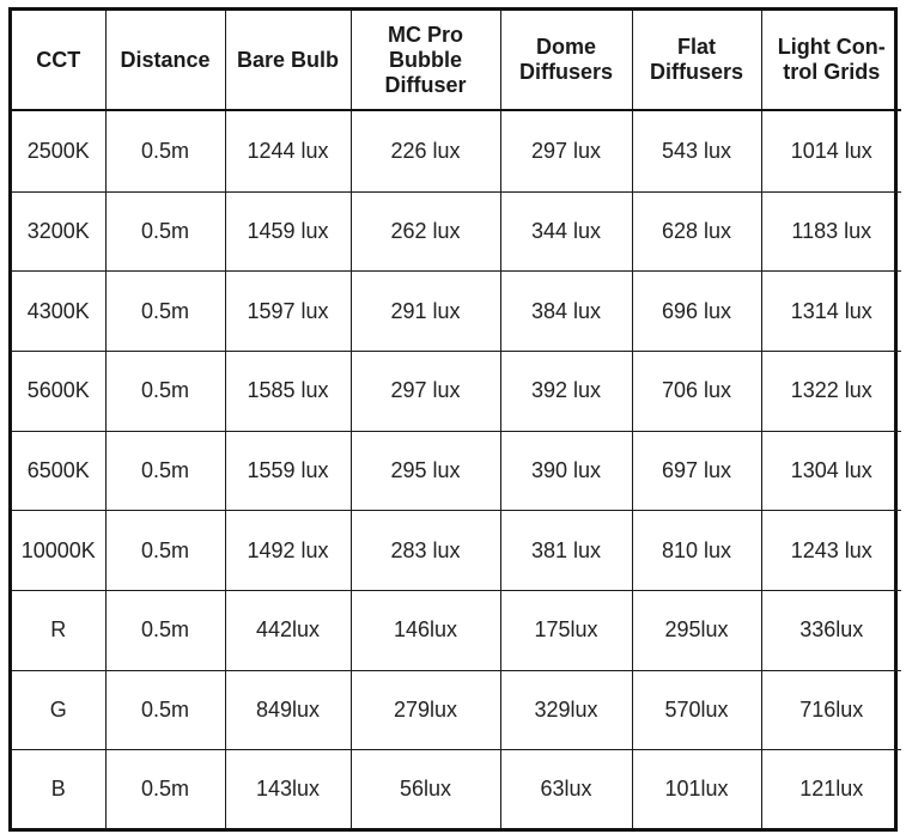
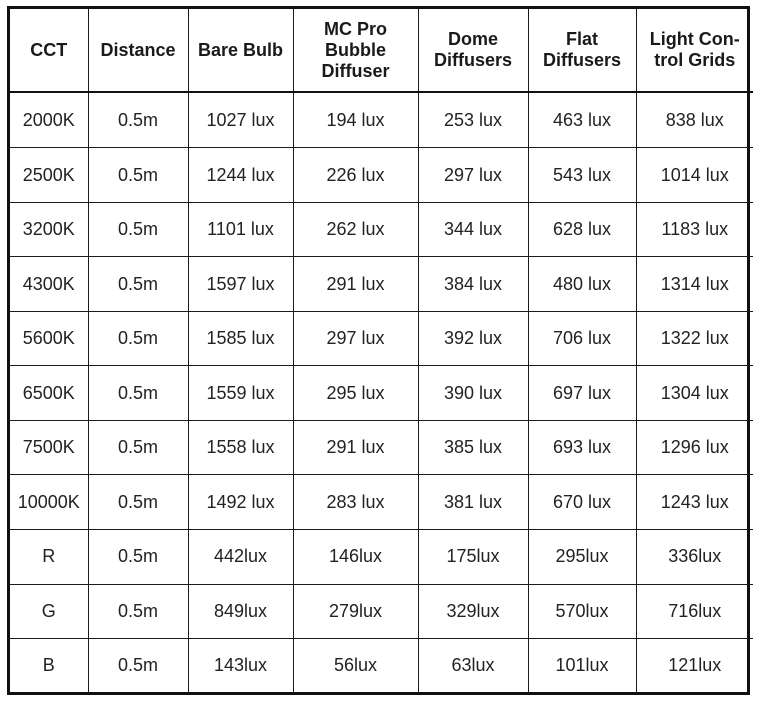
  CCT	Distance	Bare Bulb	MC Pro Bubble Diffuser	Dome Diffusers	Flat Diffusers	Light Con- trol Grids
+ 2000K	0.5m	1027 lux	194 lux	253 lux	463 lux	838 lux
  2500K	0.5m	1244 lux	226 lux	297 lux	543 lux	1014 lux
- 3200K	0.5m	1459 lux	262 lux	344 lux	628 lux	1183 lux
+ 3200K	0.5m	1101 lux	262 lux	344 lux	628 lux	1183 lux
- 4300K	0.5m	1597 lux	291 lux	384 lux	696 lux	1314 lux
+ 4300K	0.5m	1597 lux	291 lux	384 lux	480 lux	1314 lux
  5600K	0.5m	1585 lux	297 lux	392 lux	706 lux	1322 lux
  6500K	0.5m	1559 lux	295 lux	390 lux	697 lux	1304 lux
+ 7500K	0.5m	1558 lux	291 lux	385 lux	693 lux	1296 lux
- 10000K	0.5m	1492 lux	283 lux	381 lux	810 lux	1243 lux
+ 10000K	0.5m	1492 lux	283 lux	381 lux	670 lux	1243 lux
  R	0.5m	442lux	146lux	175lux	295lux	336lux
  G	0.5m	849lux	279lux	329lux	570lux	716lux
  B	0.5m	143lux	56lux	63lux	101lux	121lux
